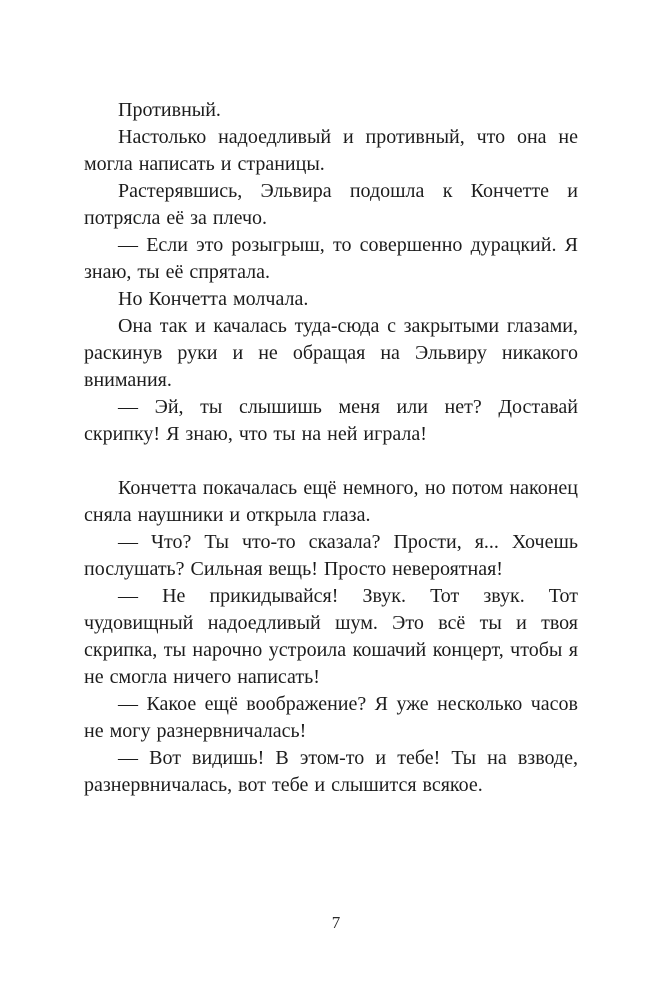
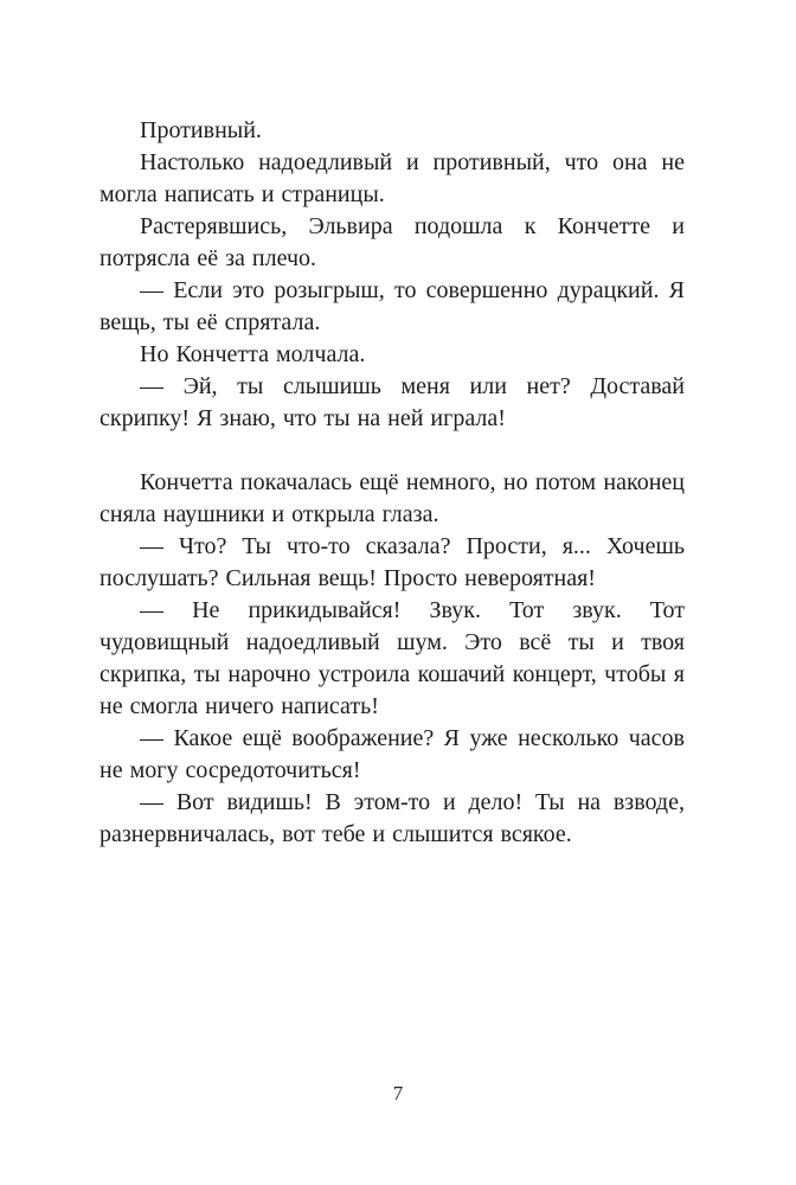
  Противный.
  Настолько надоедливый и противный, что она не могла написать и страницы.
  Растерявшись, Эльвира подошла к Кончетте и потрясла её за плечо.
- — Если это розыгрыш, то совершенно дурацкий. Я знаю, ты её спрятала.
+ — Если это розыгрыш, то совершенно дурацкий. Я вещь, ты её спрятала.
  Но Кончетта молчала.
- Она так и качалась туда-сюда с закрытыми глазами, раскинув руки и не обращая на Эльвиру никакого внимания.
  — Эй, ты слышишь меня или нет? Доставай скрипку! Я знаю, что ты на ней играла!
  Кончетта покачалась ещё немного, но потом наконец сняла наушники и открыла глаза.
  — Что? Ты что-то сказала? Прости, я... Хочешь послушать? Сильная вещь! Просто невероятная!
  — Не прикидывайся! Звук. Тот звук. Тот чудовищный надоедливый шум. Это всё ты и твоя скрипка, ты нарочно устроила кошачий концерт, чтобы я не смогла ничего написать!
- — Какое ещё воображение? Я уже несколько часов не могу разнервничалась!
+ — Какое ещё воображение? Я уже несколько часов не могу сосредоточиться!
- — Вот видишь! В этом-то и тебе! Ты на взводе, разнервничалась, вот тебе и слышится всякое.
+ — Вот видишь! В этом-то и дело! Ты на взводе, разнервничалась, вот тебе и слышится всякое.
  7
